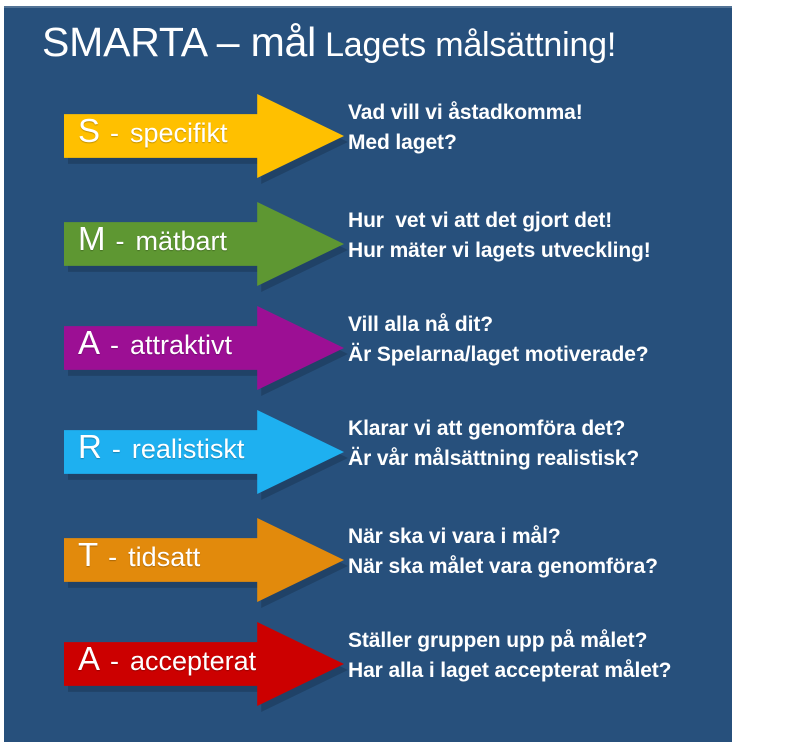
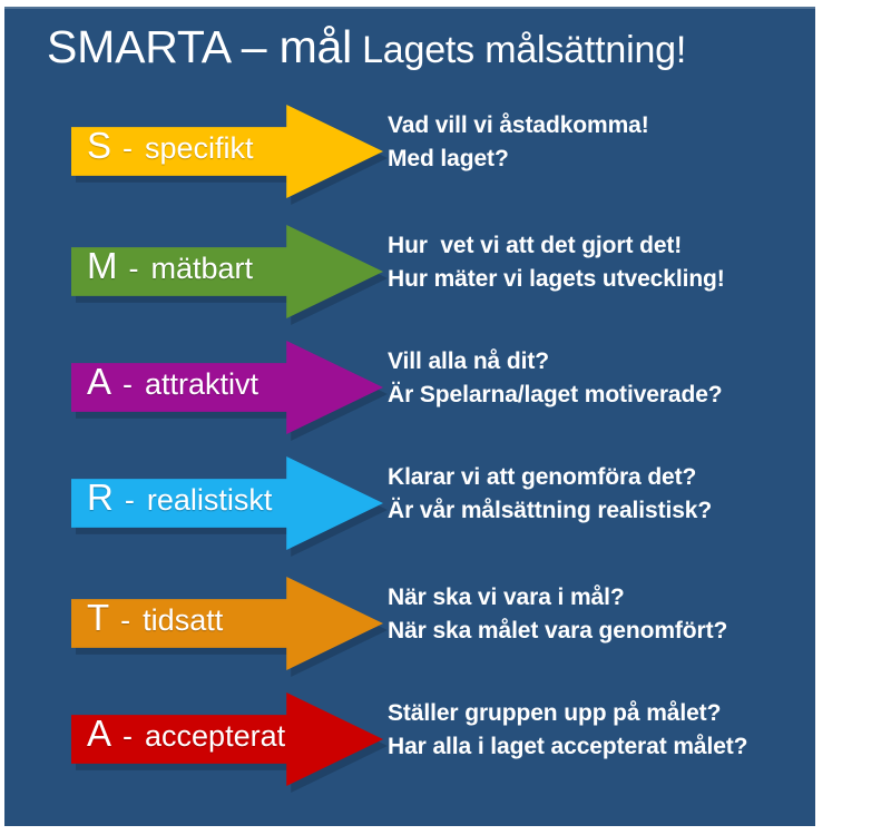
  SMARTA – mål
  Lagets målsättning!
  S
  -
  specifikt
  Vad vill vi åstadkomma!
  Med laget?
  M
  -
  mätbart
  Hur vet vi att det gjort det!
  Hur mäter vi lagets utveckling!
  A
  -
  attraktivt
  Vill alla nå dit?
  Är Spelarna/laget motiverade?
  R
  -
  realistiskt
  Klarar vi att genomföra det?
  Är vår målsättning realistisk?
  T
  -
  tidsatt
  När ska vi vara i mål?
- När ska målet vara genomföra?
+ När ska målet vara genomfört?
  A
  -
  accepterat
  Ställer gruppen upp på målet?
  Har alla i laget accepterat målet?
